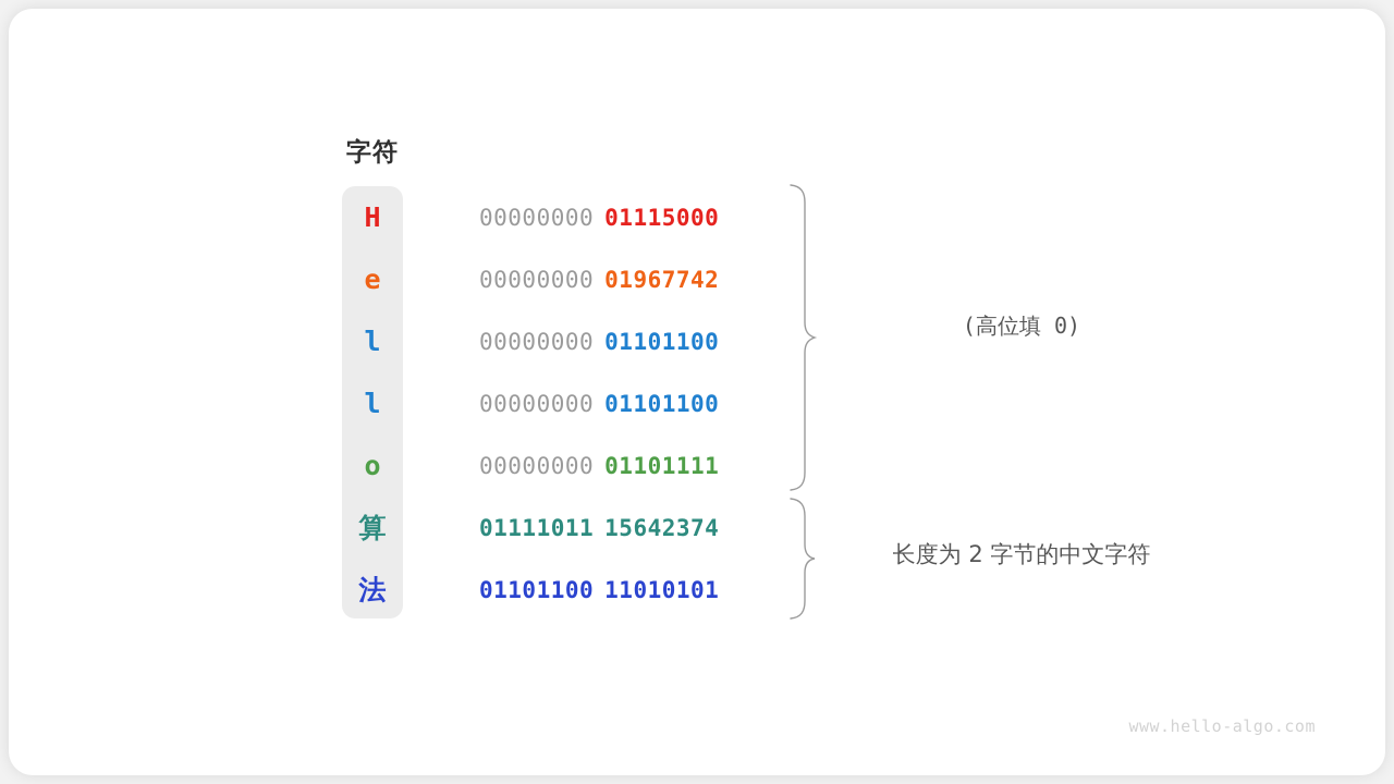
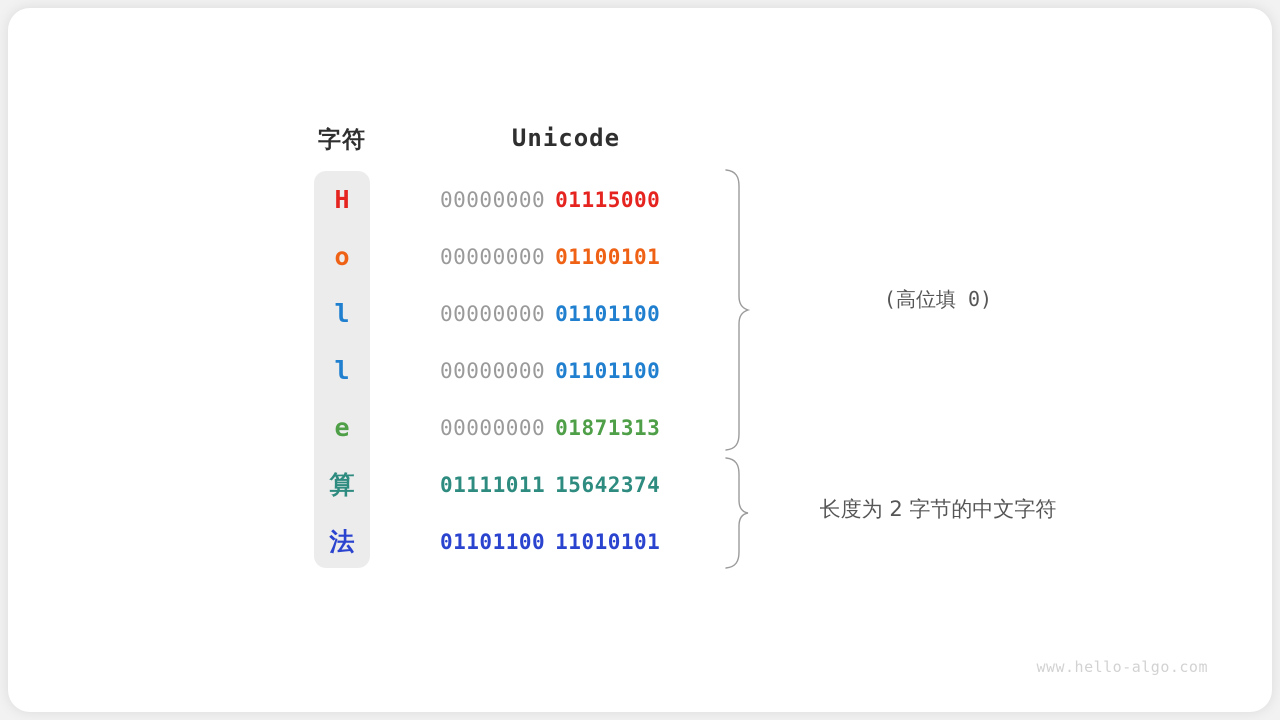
  字符
+ Unicode
  H
- e
+ o
  l
  l
- o
+ e
  算
  法
  00000000 01115000
- 00000000 01967742
+ 00000000 01100101
  00000000 01101100
  00000000 01101100
- 00000000 01101111
+ 00000000 01871313
  01111011 15642374
  01101100 11010101
  (高位填 0)
  长度为 2 字节的中文字符
  www.hello-algo.com
